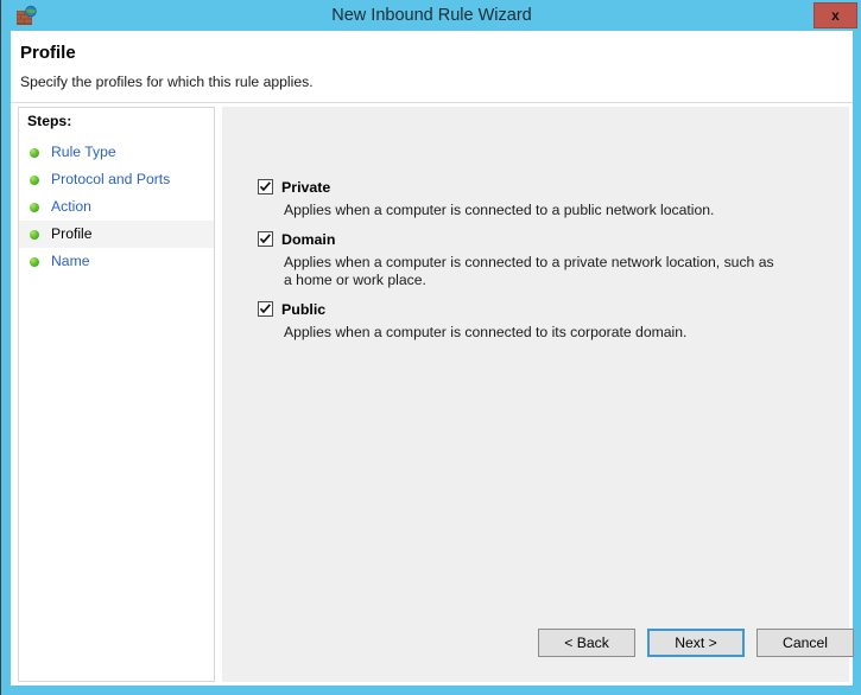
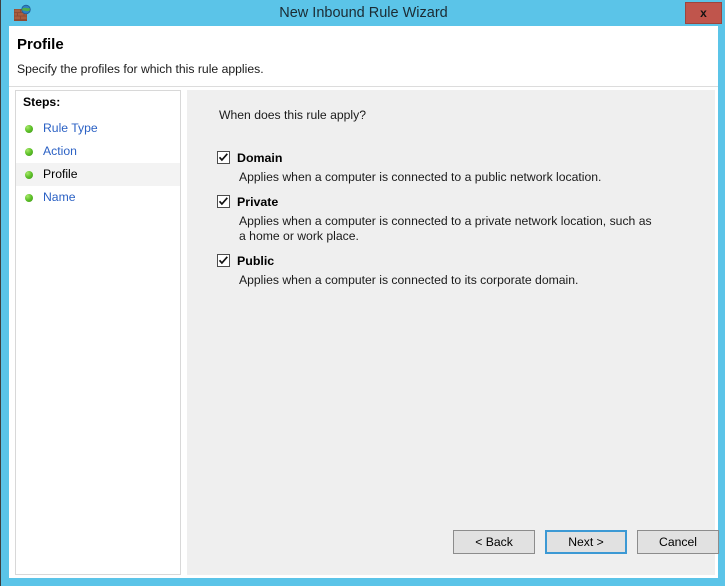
  New Inbound Rule Wizard
  x
  Profile
  Specify the profiles for which this rule applies.
  Steps:
  Rule Type
- Protocol and Ports
  Action
  Profile
  Name
+ When does this rule apply?
- Private
+ Domain
  Applies when a computer is connected to a public network location.
- Domain
+ Private
  Applies when a computer is connected to a private network location, such as a home or work place.
  Public
  Applies when a computer is connected to its corporate domain.
  < Back
  Next >
  Cancel
